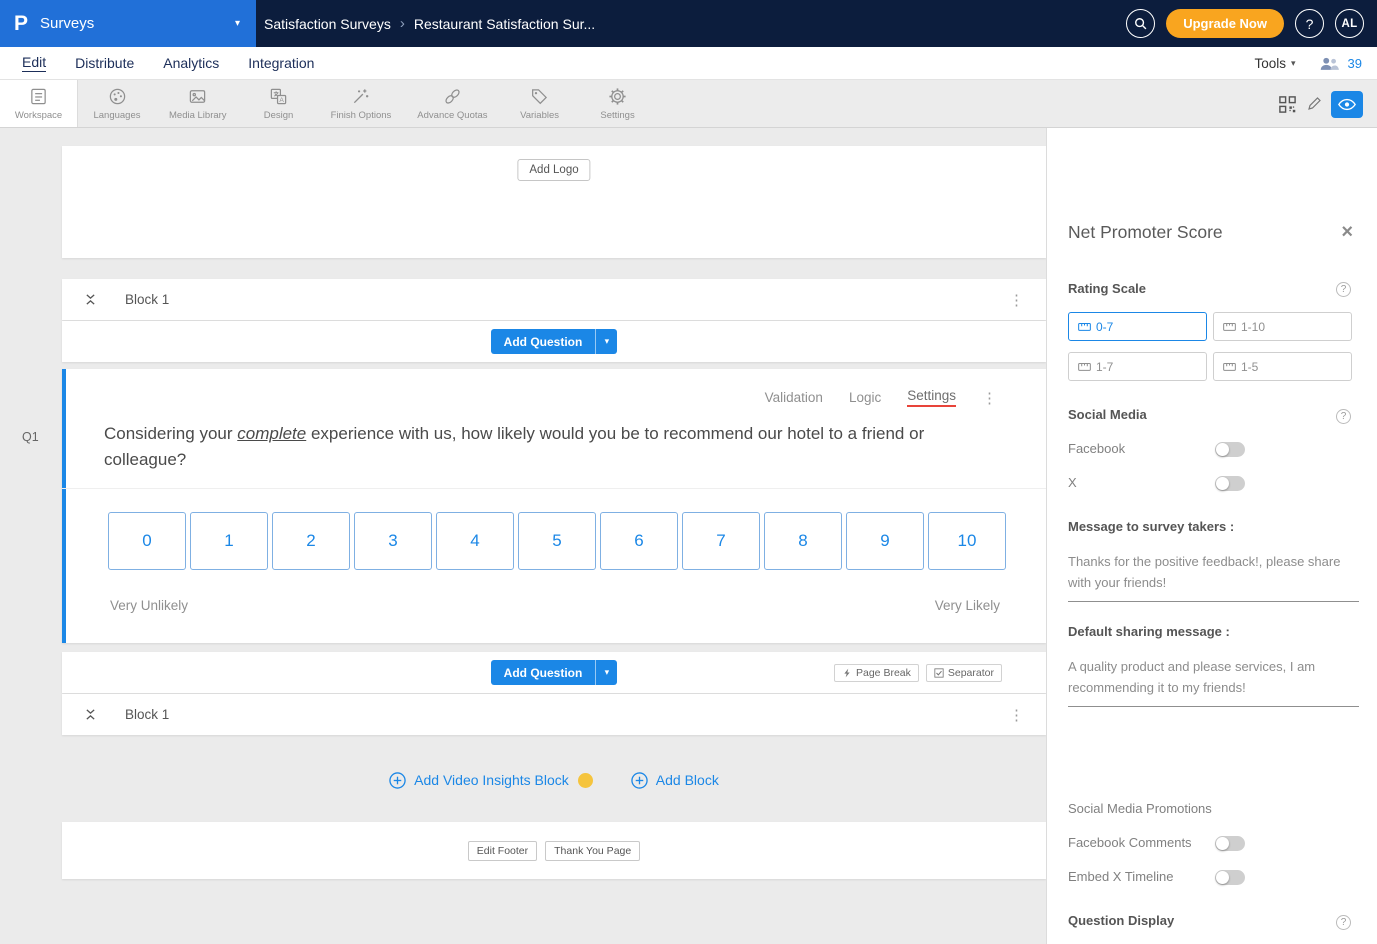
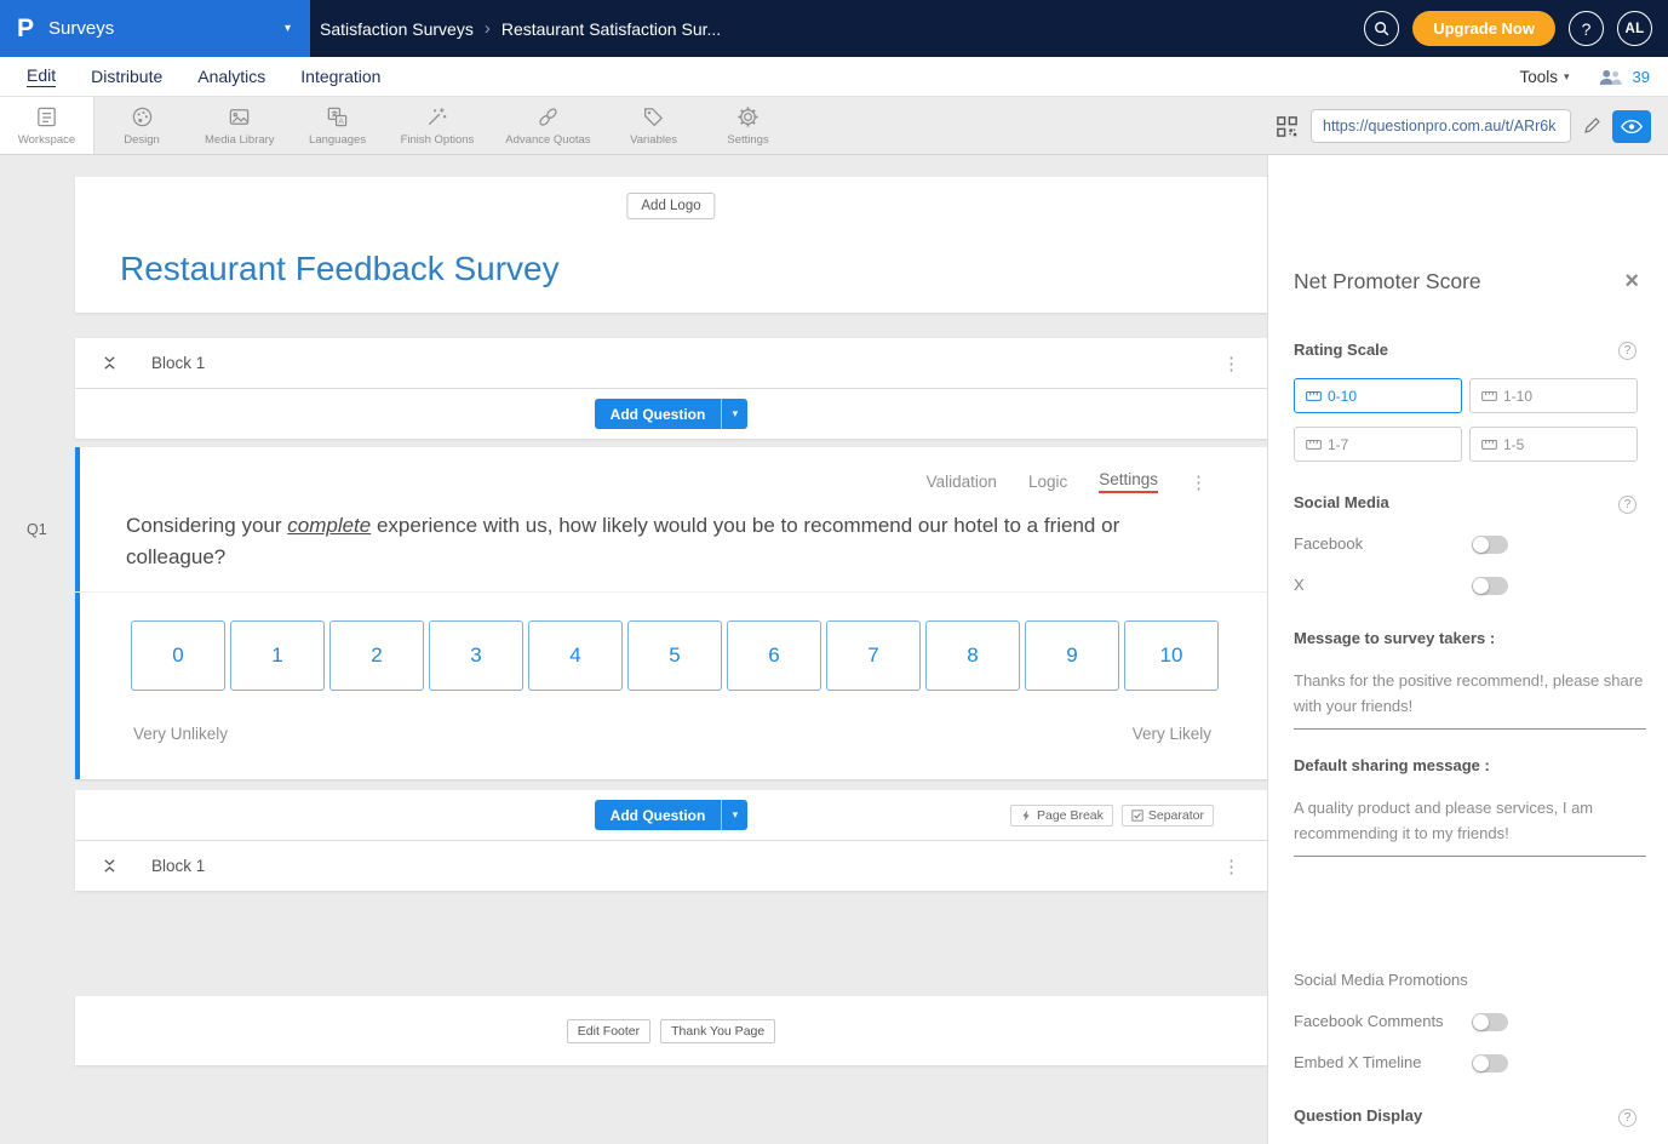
  P
  Surveys
  ▾
  Satisfaction Surveys
  ›
  Restaurant Satisfaction Sur...
  Upgrade Now
  ?
  AL
  Edit
  Distribute
  Analytics
  Integration
  Tools
  ▾
  39
  Workspace
- Languages
+ Design
  Media Library
- Design
+ Languages
  Finish Options
  Advance Quotas
  Variables
  Settings
+ https://questionpro.com.au/t/ARr6k
  Add Logo
+ Restaurant Feedback Survey
  Block 1
  ⋮
  Add Question
  ▾
  Q1
  Validation
  Logic
  Settings
  ⋮
  Considering your complete experience with us, how likely would you be to recommend our hotel to a friend or colleague?
  0
  1
  2
  3
  4
  5
  6
  7
  8
  9
  10
  Very Unlikely
  Very Likely
  Add Question
  ▾
  Page Break
  Separator
  Block 1
  ⋮
- Add Video Insights Block
- Add Block
  Edit Footer
  Thank You Page
  Net Promoter Score
  ×
  Rating Scale
  ?
- 0-7
+ 0-10
  1-10
  1-7
  1-5
  Social Media
  ?
  Facebook
  X
  Message to survey takers :
- Thanks for the positive feedback!, please share with your friends!
+ Thanks for the positive recommend!, please share with your friends!
  Default sharing message :
  A quality product and please services, I am recommending it to my friends!
  Social Media Promotions
  Facebook Comments
  Embed X Timeline
  Question Display
  ?
